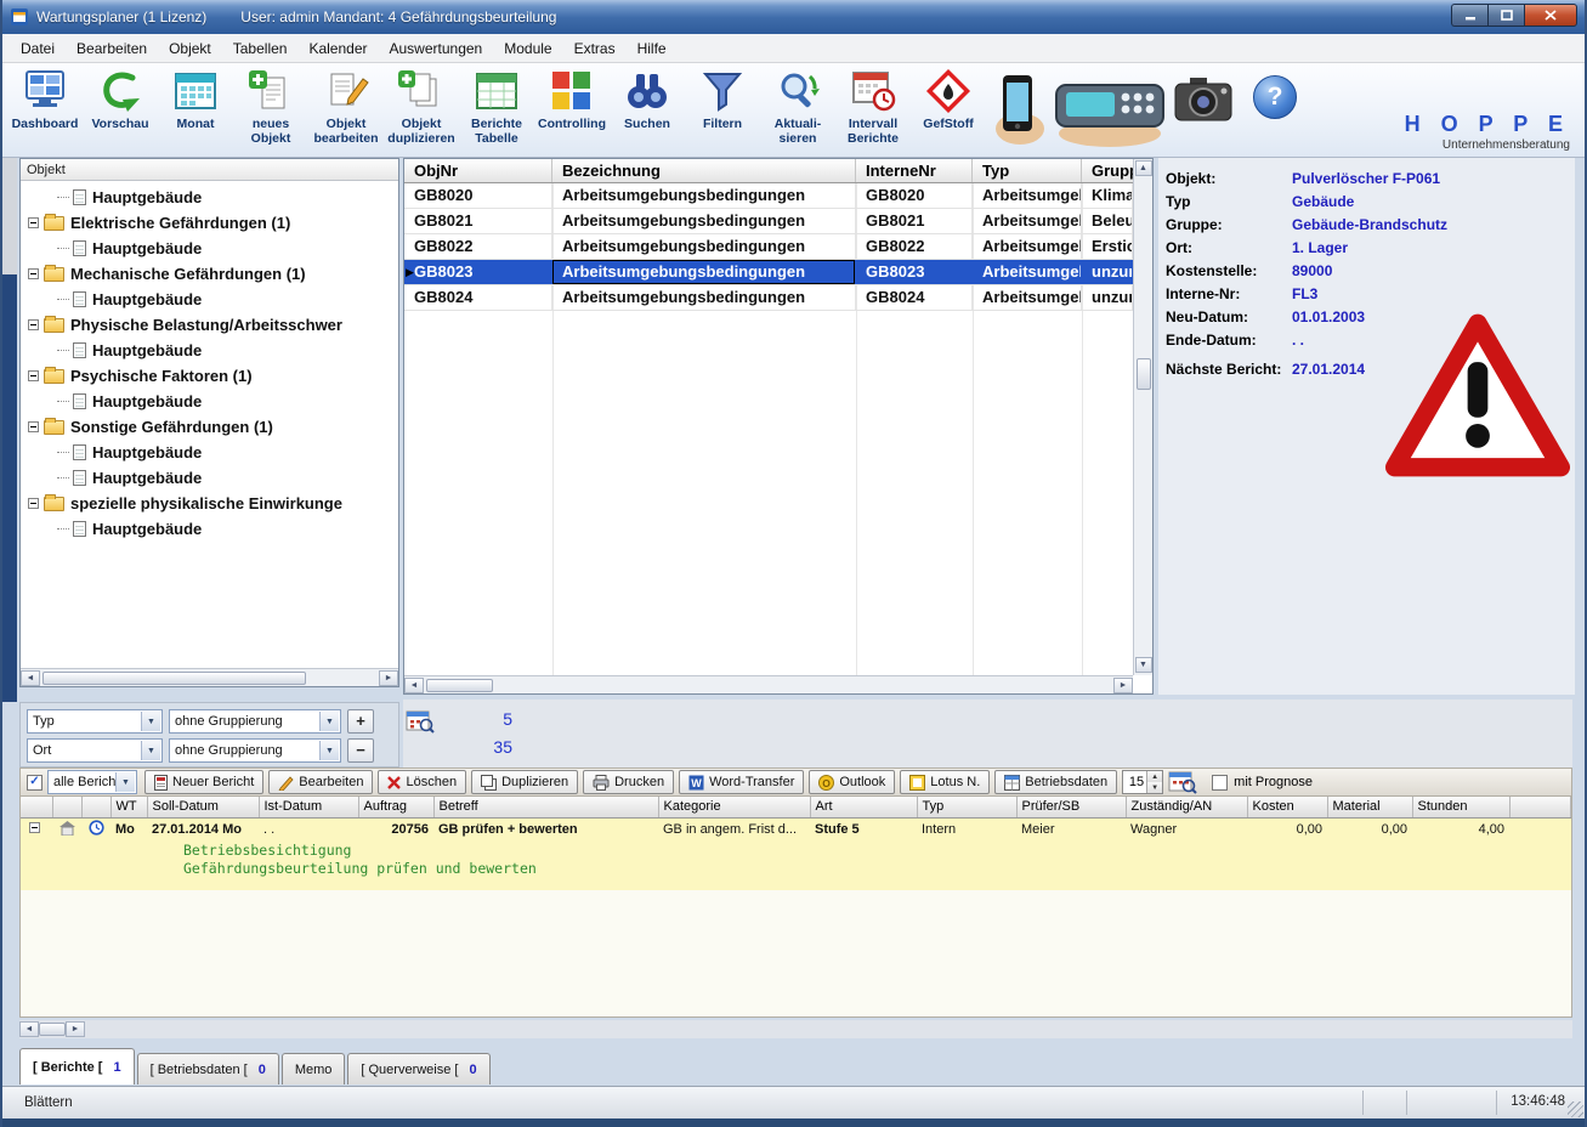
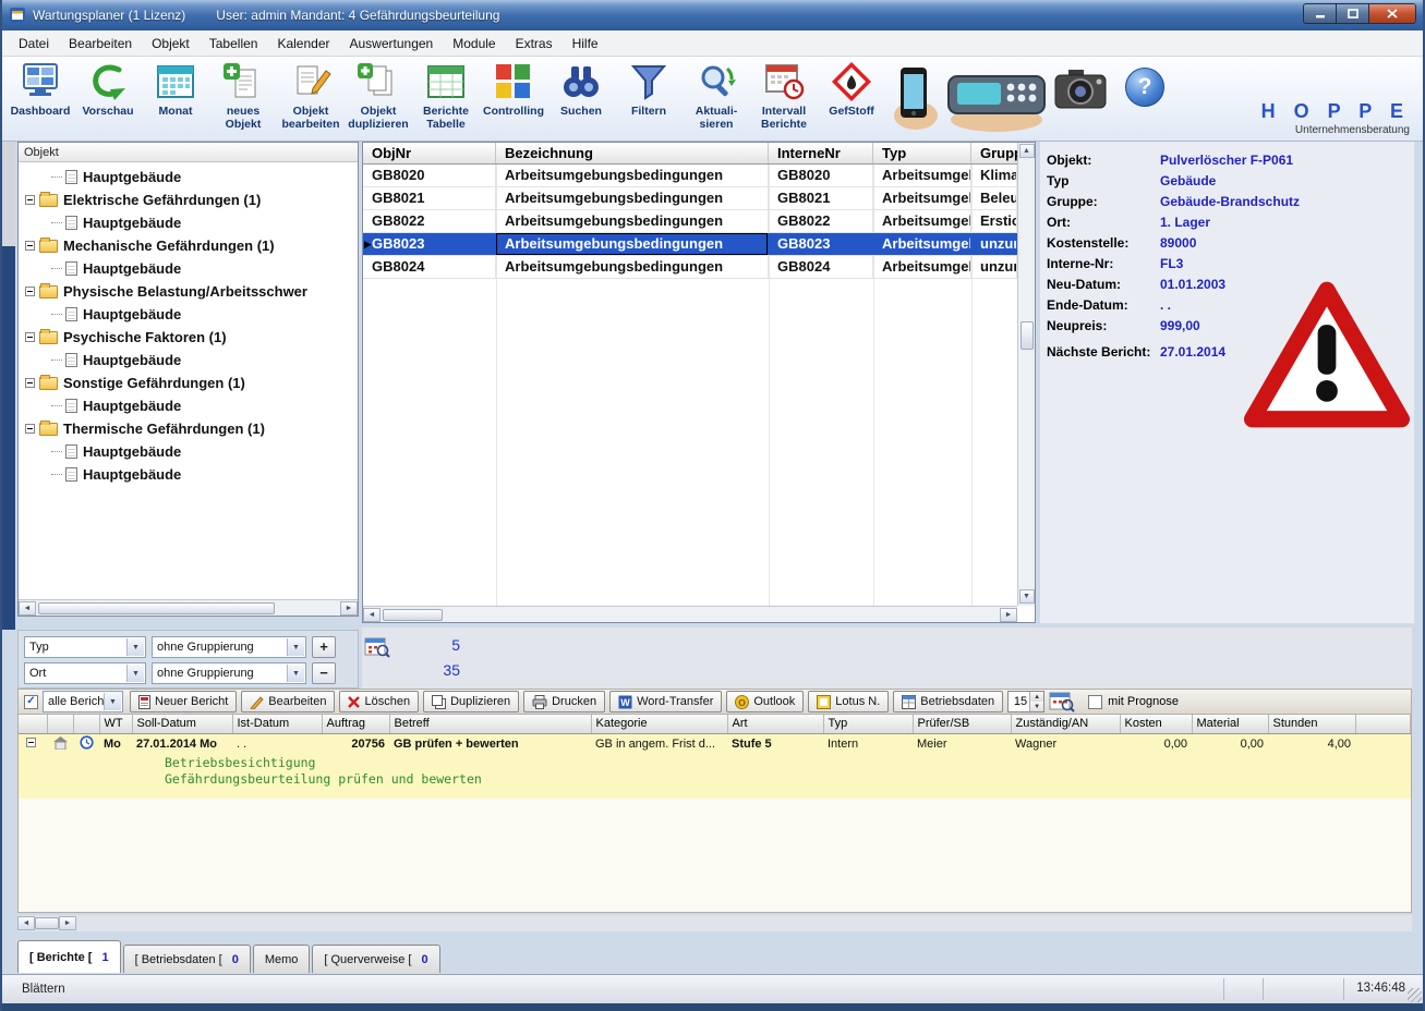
  Wartungsplaner (1 Lizenz)
  User: admin Mandant: 4 Gefährdungsbeurteilung
  Datei
  Bearbeiten
  Objekt
  Tabellen
  Kalender
  Auswertungen
  Module
  Extras
  Hilfe
  Dashboard
  Vorschau
  Monat
  neues Objekt
  Objekt bearbeiten
  Objekt duplizieren
  Berichte Tabelle
  Controlling
  Suchen
  Filtern
  Aktuali- sieren
  Intervall Berichte
  GefStoff
  ?
  H O P P E
  Unternehmensberatung
  Objekt
  Hauptgebäude
  Elektrische Gefährdungen (1)
  Hauptgebäude
  Mechanische Gefährdungen (1)
  Hauptgebäude
  Physische Belastung/Arbeitsschwer
  Hauptgebäude
  Psychische Faktoren (1)
  Hauptgebäude
  Sonstige Gefährdungen (1)
  Hauptgebäude
+ Thermische Gefährdungen (1)
  Hauptgebäude
- spezielle physikalische Einwirkunge
  Hauptgebäude
  ObjNr
  Bezeichnung
  InterneNr
  Typ
  GB8020
  Arbeitsumgebungsbedingungen
  GB8020
  Klima
  GB8021
  Arbeitsumgebungsbedingungen
  GB8021
  Beleu
  GB8022
  Arbeitsumgebungsbedingungen
  GB8022
  Erstic
  ▶
  GB8023
  Arbeitsumgebungsbedingungen
  GB8023
  unzur
  GB8024
  Arbeitsumgebungsbedingungen
  GB8024
  unzur
  Objekt:
  Pulverlöscher F-P061
  Typ
  Gebäude
  Gruppe:
  Gebäude-Brandschutz
  Ort:
  1. Lager
  Kostenstelle:
  89000
  Interne-Nr:
  FL3
  Neu-Datum:
  01.01.2003
  Ende-Datum:
  . .
+ Neupreis:
+ 999,00
  Nächste Bericht:
  27.01.2014
  Typ
  ohne Gruppierung
  +
  Ort
  ohne Gruppierung
  −
  5
  35
  ✓
  alle Berich
  Neuer Bericht
  Bearbeiten
  Löschen
  Duplizieren
  Drucken
  W
  Word-Transfer
  O
  Outlook
  Lotus N.
  Betriebsdaten
  15
  ✓
  mit Prognose
  			WT	Soll-Datum	Ist-Datum	Auftrag	Betreff	Kategorie	Art	Typ	Prüfer/SB	Zuständig/AN	Kosten	Material	Stunden
  			Mo	27.01.2014 Mo	. .	20756	GB prüfen + bewerten	GB in angem. Frist d...	Stufe 5	Intern	Meier	Wagner	0,00	0,00	4,00
  BetriebsbesichtigungGefährdungsbeurteilung prüfen und bewerten
  [ Berichte [
  1
  [ Betriebsdaten [
  0
  Memo
  [ Querverweise [
  0
  Blättern
  13:46:48
